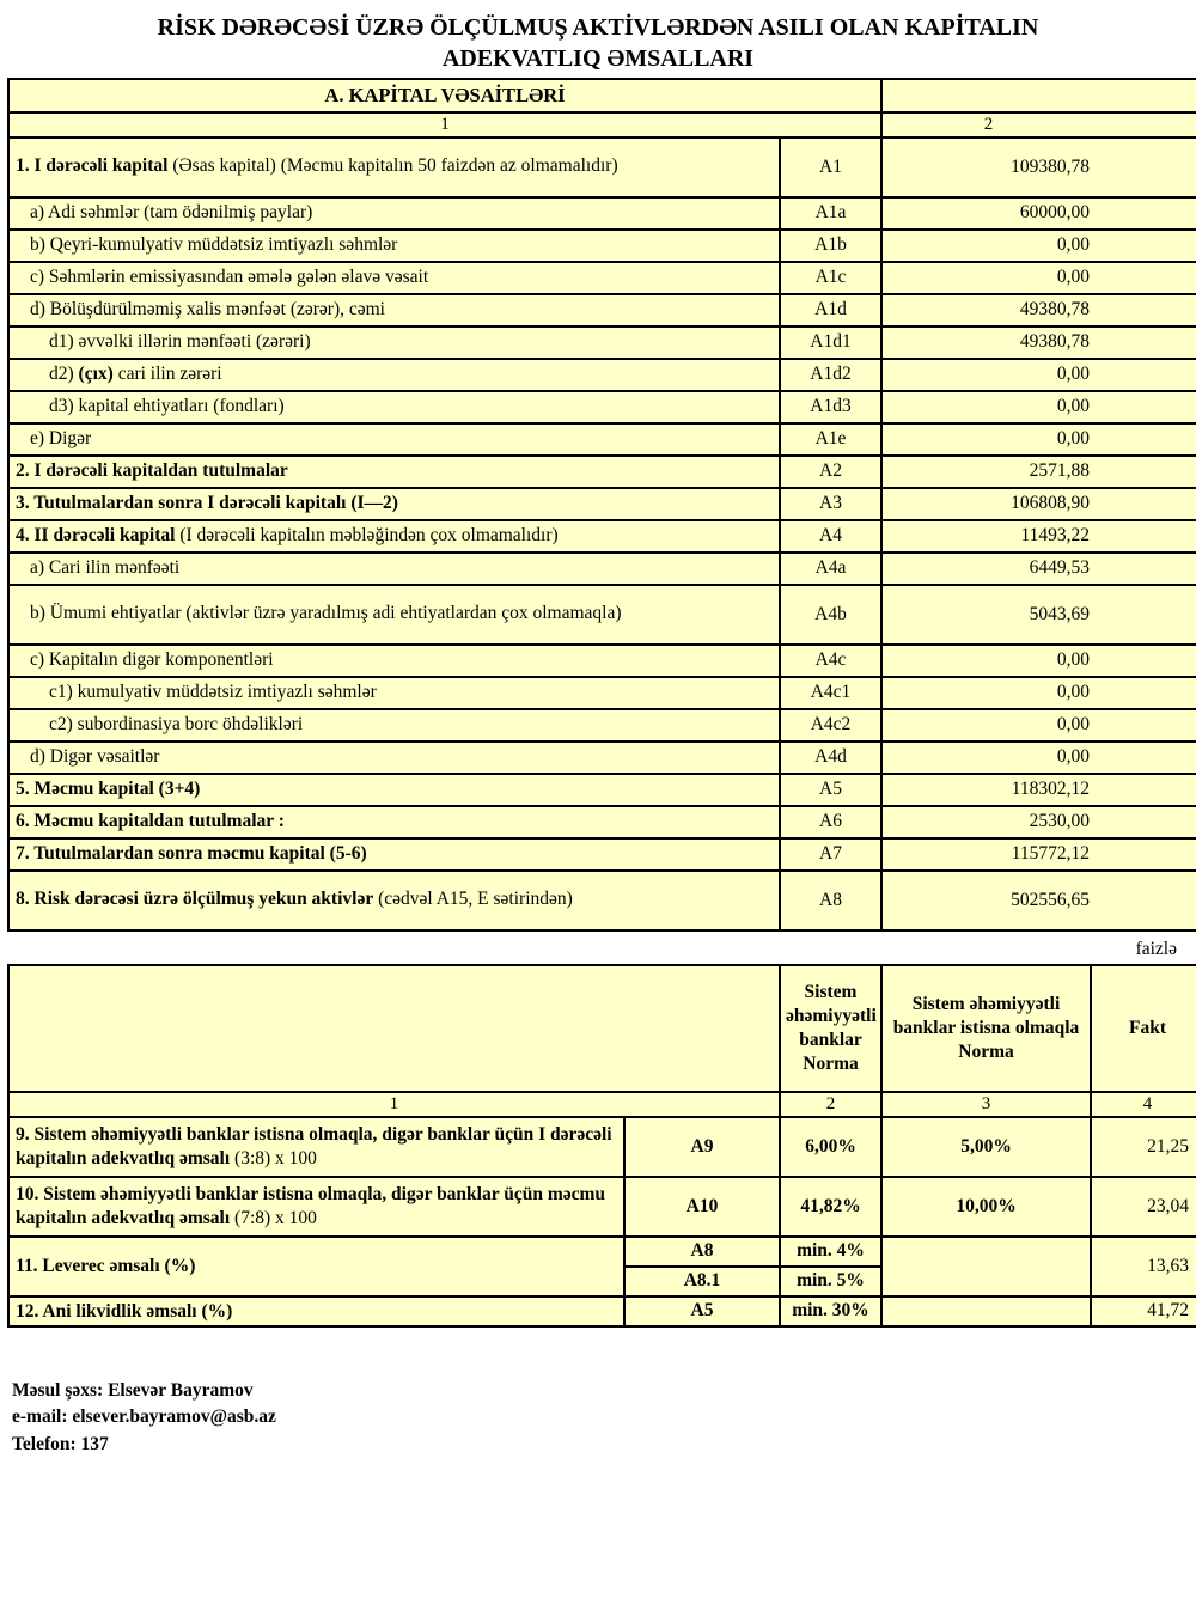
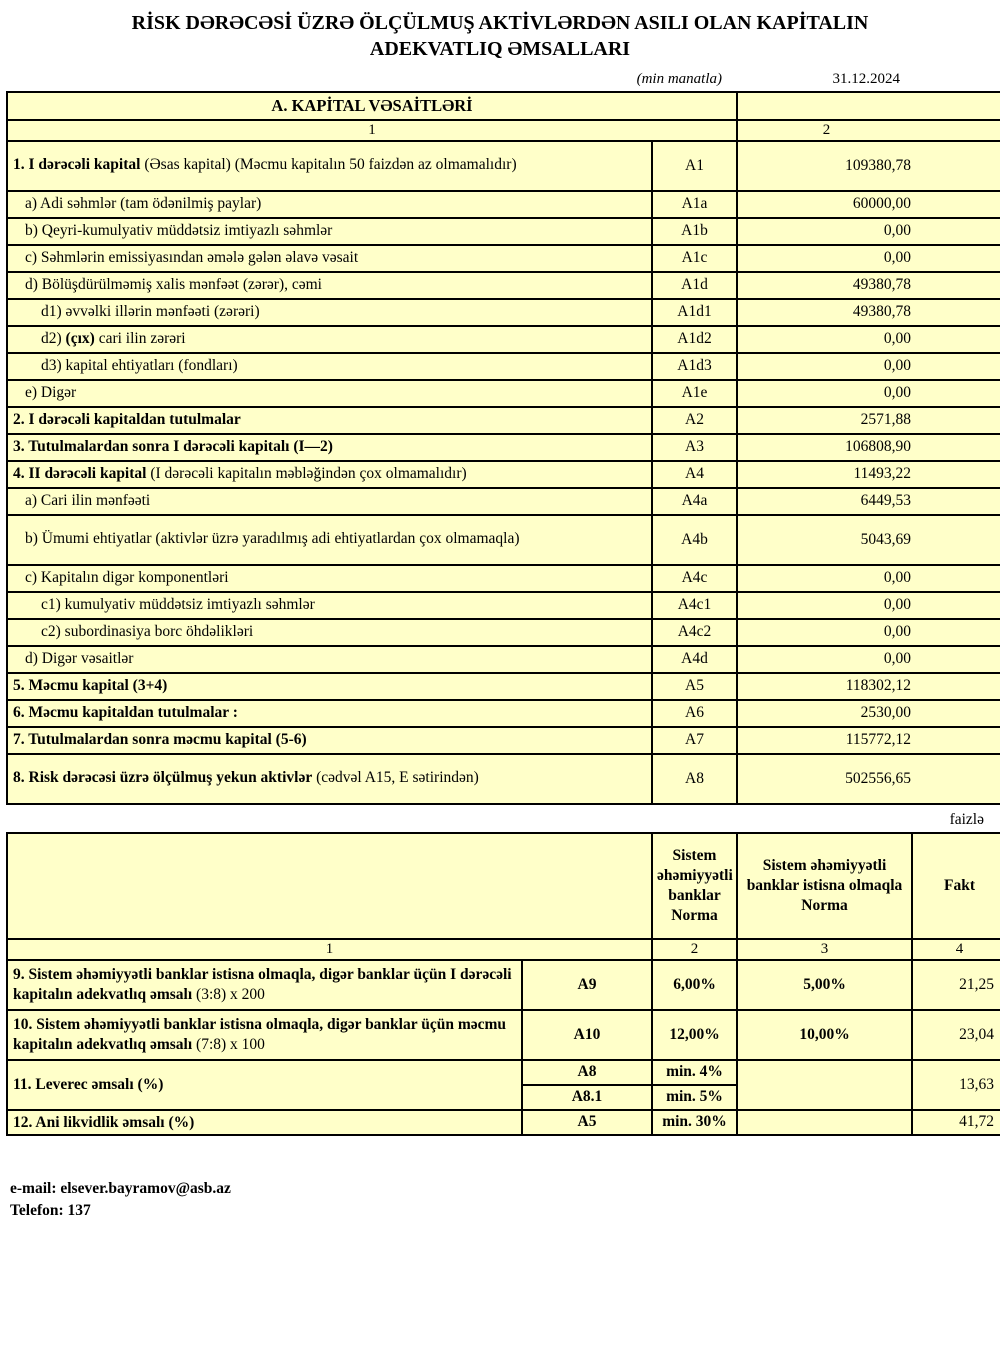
  RİSK DƏRƏCƏSİ ÜZRƏ ÖLÇÜLMUŞ AKTİVLƏRDƏN ASILI OLAN KAPİTALIN
  ADEKVATLIQ ƏMSALLARI
+ (min manatla)
+ 31.12.2024
  A. KAPİTAL VƏSAİTLƏRİ
  1	2
  1. I dərəcəli kapital (Əsas kapital) (Məcmu kapitalın 50 faizdən az olmamalıdır)	A1	109380,78
  a) Adi səhmlər (tam ödənilmiş paylar)	A1a	60000,00
  b) Qeyri-kumulyativ müddətsiz imtiyazlı səhmlər	A1b	0,00
  c) Səhmlərin emissiyasından əmələ gələn əlavə vəsait	A1c	0,00
  d) Bölüşdürülməmiş xalis mənfəət (zərər), cəmi	A1d	49380,78
  d1) əvvəlki illərin mənfəəti (zərəri)	A1d1	49380,78
  d2) (çıx) cari ilin zərəri	A1d2	0,00
  d3) kapital ehtiyatları (fondları)	A1d3	0,00
  e) Digər	A1e	0,00
  2. I dərəcəli kapitaldan tutulmalar	A2	2571,88
  3. Tutulmalardan sonra I dərəcəli kapitalı (I—2)	A3	106808,90
  4. II dərəcəli kapital (I dərəcəli kapitalın məbləğindən çox olmamalıdır)	A4	11493,22
  a) Cari ilin mənfəəti	A4a	6449,53
  b) Ümumi ehtiyatlar (aktivlər üzrə yaradılmış adi ehtiyatlardan çox olmamaqla)	A4b	5043,69
  c) Kapitalın digər komponentləri	A4c	0,00
  c1) kumulyativ müddətsiz imtiyazlı səhmlər	A4c1	0,00
  c2) subordinasiya borc öhdəlikləri	A4c2	0,00
  d) Digər vəsaitlər	A4d	0,00
  5. Məcmu kapital (3+4)	A5	118302,12
  6. Məcmu kapitaldan tutulmalar :	A6	2530,00
  7. Tutulmalardan sonra məcmu kapital (5-6)	A7	115772,12
  8. Risk dərəcəsi üzrə ölçülmuş yekun aktivlər (cədvəl A15, E sətirindən)	A8	502556,65
  faizlə
  	Sistem əhəmiyyətli banklar Norma	Sistem əhəmiyyətli banklar istisna olmaqla Norma	Fakt
  1	2	3	4
- 9. Sistem əhəmiyyətli banklar istisna olmaqla, digər banklar üçün I dərəcəli kapitalın adekvatlıq əmsalı (3:8) x 100	A9	6,00%	5,00%	21,25
+ 9. Sistem əhəmiyyətli banklar istisna olmaqla, digər banklar üçün I dərəcəli kapitalın adekvatlıq əmsalı (3:8) x 200	A9	6,00%	5,00%	21,25
- 10. Sistem əhəmiyyətli banklar istisna olmaqla, digər banklar üçün məcmu kapitalın adekvatlıq əmsalı (7:8) x 100	A10	41,82%	10,00%	23,04
+ 10. Sistem əhəmiyyətli banklar istisna olmaqla, digər banklar üçün məcmu kapitalın adekvatlıq əmsalı (7:8) x 100	A10	12,00%	10,00%	23,04
  11. Leverec əmsalı (%)	A8	min. 4%		13,63
  A8.1	min. 5%
  12. Ani likvidlik əmsalı (%)	A5	min. 30%		41,72
- Məsul şəxs: Elsevər Bayramov
  e-mail: elsever.bayramov@asb.az
  Telefon: 137
